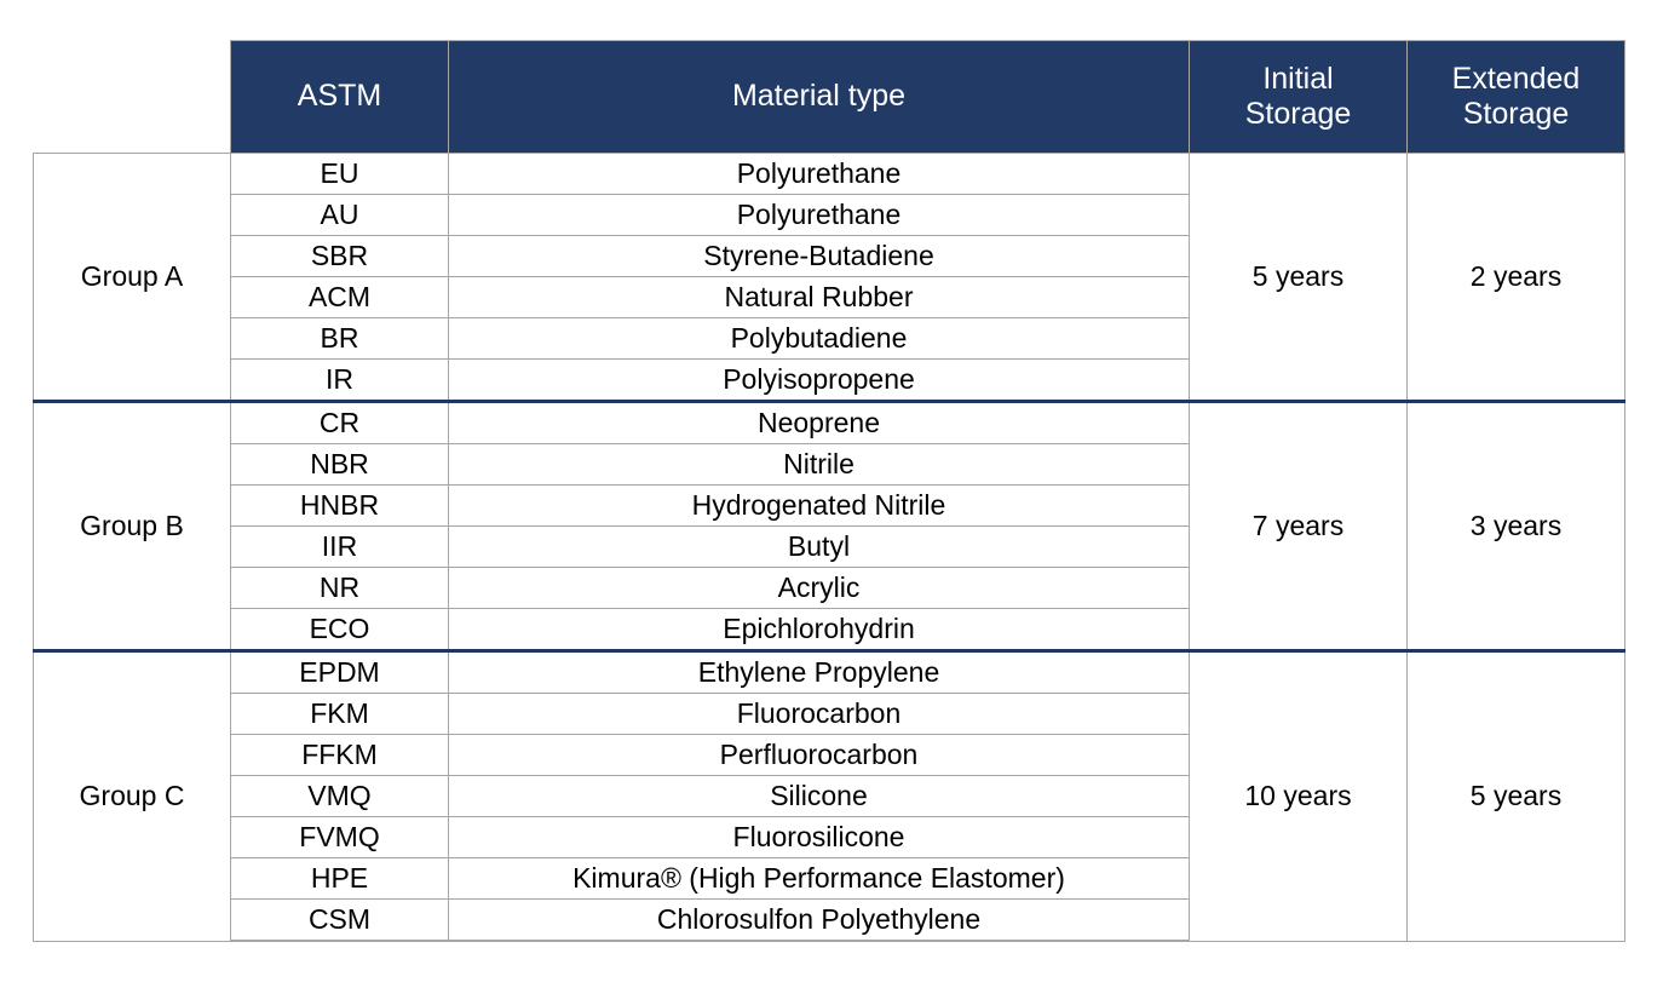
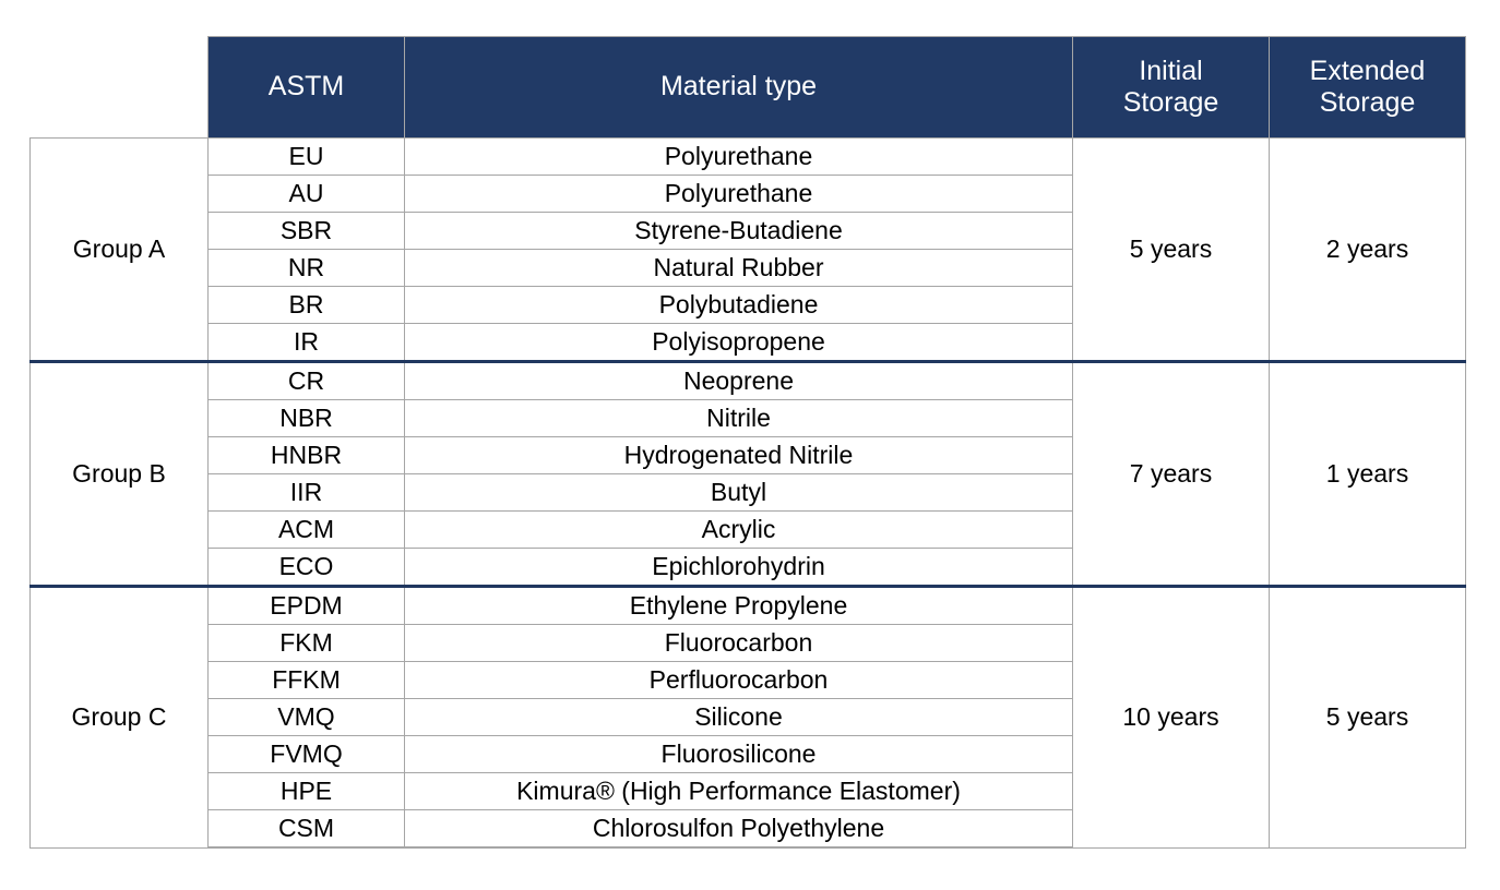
  	ASTM	Material type	Initial Storage	Extended Storage
  Group A	EU	Polyurethane	5 years	2 years
  AU	Polyurethane
  SBR	Styrene-Butadiene
- ACM	Natural Rubber
+ NR	Natural Rubber
  BR	Polybutadiene
  IR	Polyisopropene
- Group B	CR	Neoprene	7 years	3 years
+ Group B	CR	Neoprene	7 years	1 years
  NBR	Nitrile
  HNBR	Hydrogenated Nitrile
  IIR	Butyl
- NR	Acrylic
+ ACM	Acrylic
  ECO	Epichlorohydrin
  Group C	EPDM	Ethylene Propylene	10 years	5 years
  FKM	Fluorocarbon
  FFKM	Perfluorocarbon
  VMQ	Silicone
  FVMQ	Fluorosilicone
  HPE	Kimura® (High Performance Elastomer)
  CSM	Chlorosulfon Polyethylene
